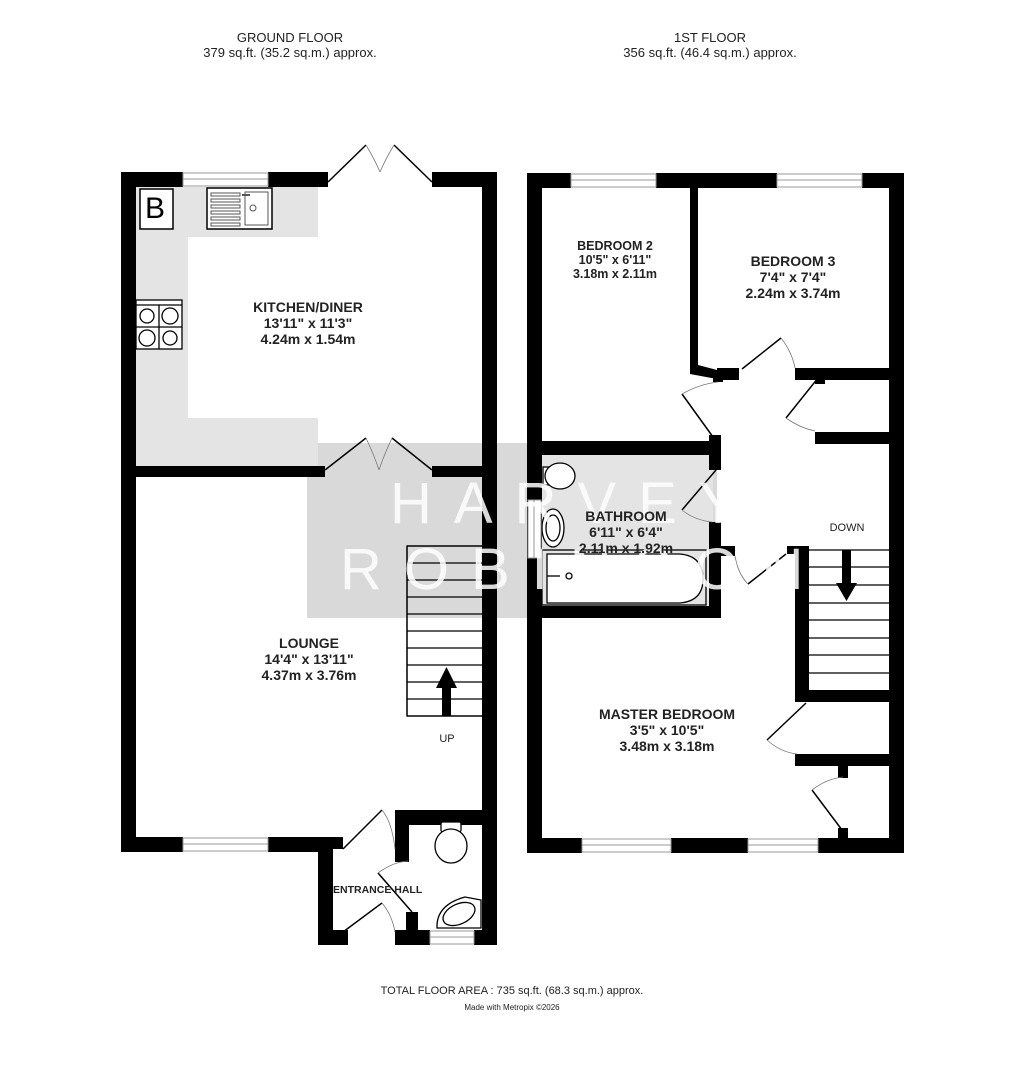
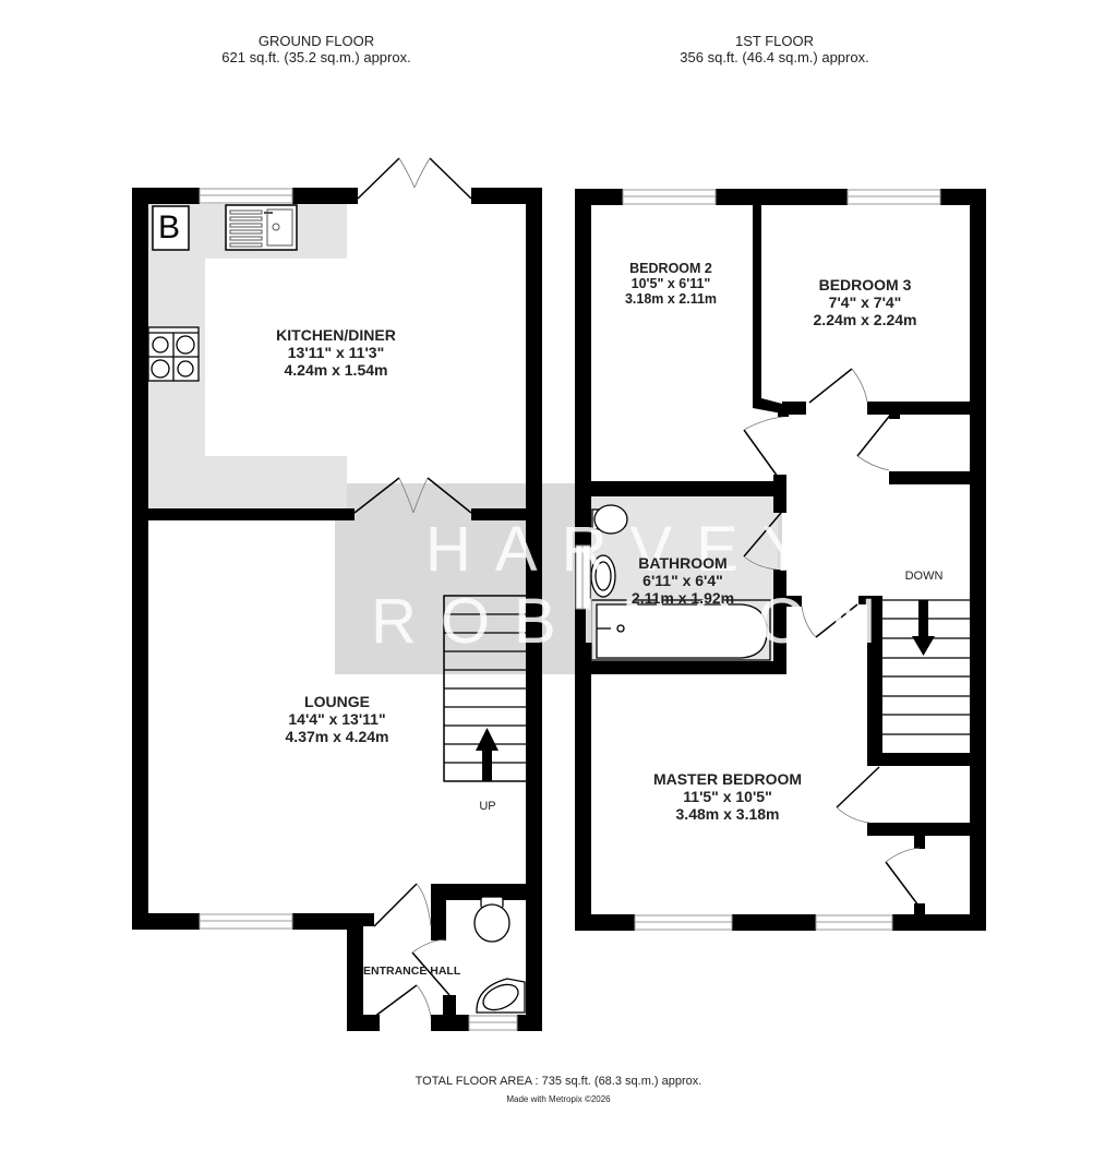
  GROUND FLOOR
- 379 sq.ft. (35.2 sq.m.) approx.
+ 621 sq.ft. (35.2 sq.m.) approx.
  1ST FLOOR
  356 sq.ft. (46.4 sq.m.) approx.
  HARVEY
  ROBINSON
  B
  KITCHEN/DINER
  13'11" x 11'3"
  4.24m x 1.54m
  LOUNGE
  14'4" x 13'11"
- 4.37m x 3.76m
+ 4.37m x 4.24m
  ENTRANCE HALL
  BEDROOM 2
  10'5" x 6'11"
  3.18m x 2.11m
  BEDROOM 3
  7'4" x 7'4"
- 2.24m x 3.74m
+ 2.24m x 2.24m
  BATHROOM
  6'11" x 6'4"
  2.11m x 1.92m
  MASTER BEDROOM
- 3'5" x 10'5"
+ 11'5" x 10'5"
  3.48m x 3.18m
  UP
  DOWN
  TOTAL FLOOR AREA : 735 sq.ft. (68.3 sq.m.) approx.
  Made with Metropix ©2026
